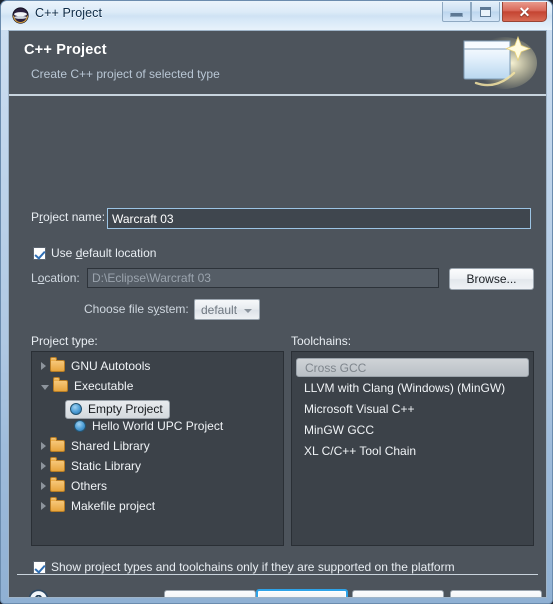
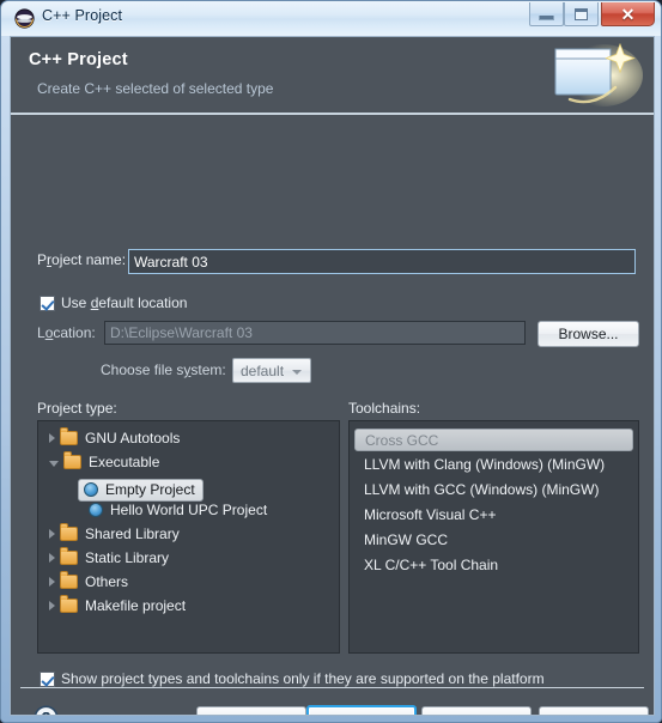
  C++ Project
  ✕
  C++ Project
- Create C++ project of selected type
+ Create C++ selected of selected type
  Project name:
  Warcraft 03
  Use default location
  Location:
  D:\Eclipse\Warcraft 03
  Browse...
  Choose file system:
  default
  Project type:
  GNU Autotools
  Executable
  Empty Project
  Hello World UPC Project
  Shared Library
  Static Library
  Others
  Makefile project
  Toolchains:
  Cross GCC
  LLVM with Clang (Windows) (MinGW)
+ LLVM with GCC (Windows) (MinGW)
  Microsoft Visual C++
  MinGW GCC
  XL C/C++ Tool Chain
  Show project types and toolchains only if they are supported on the platform
